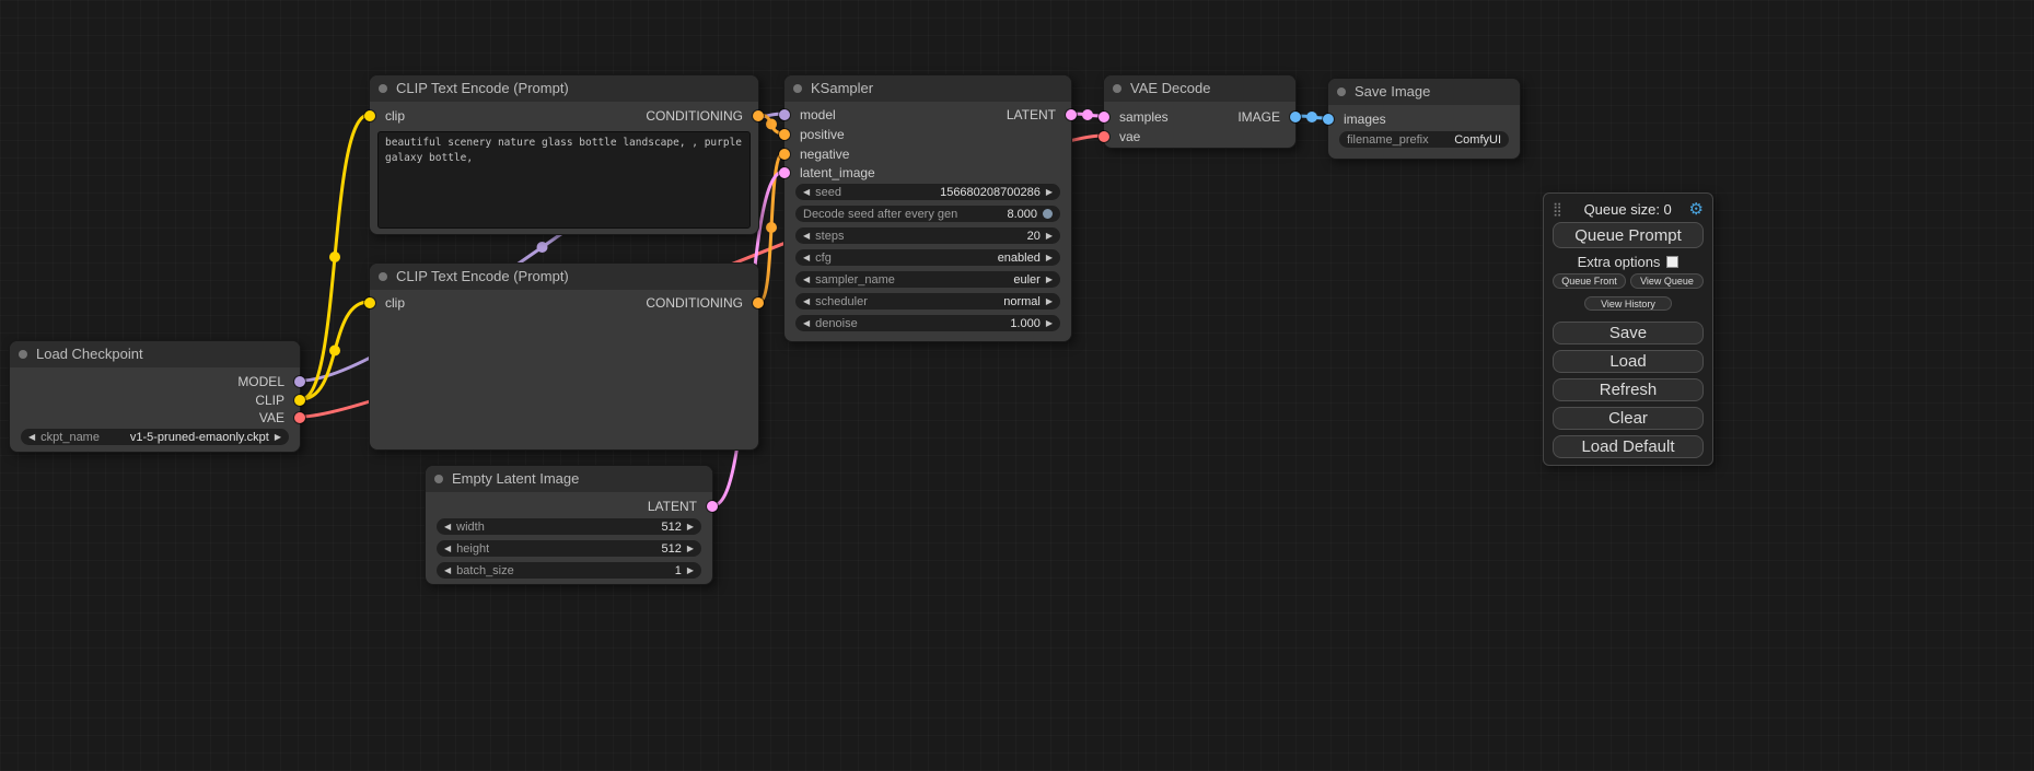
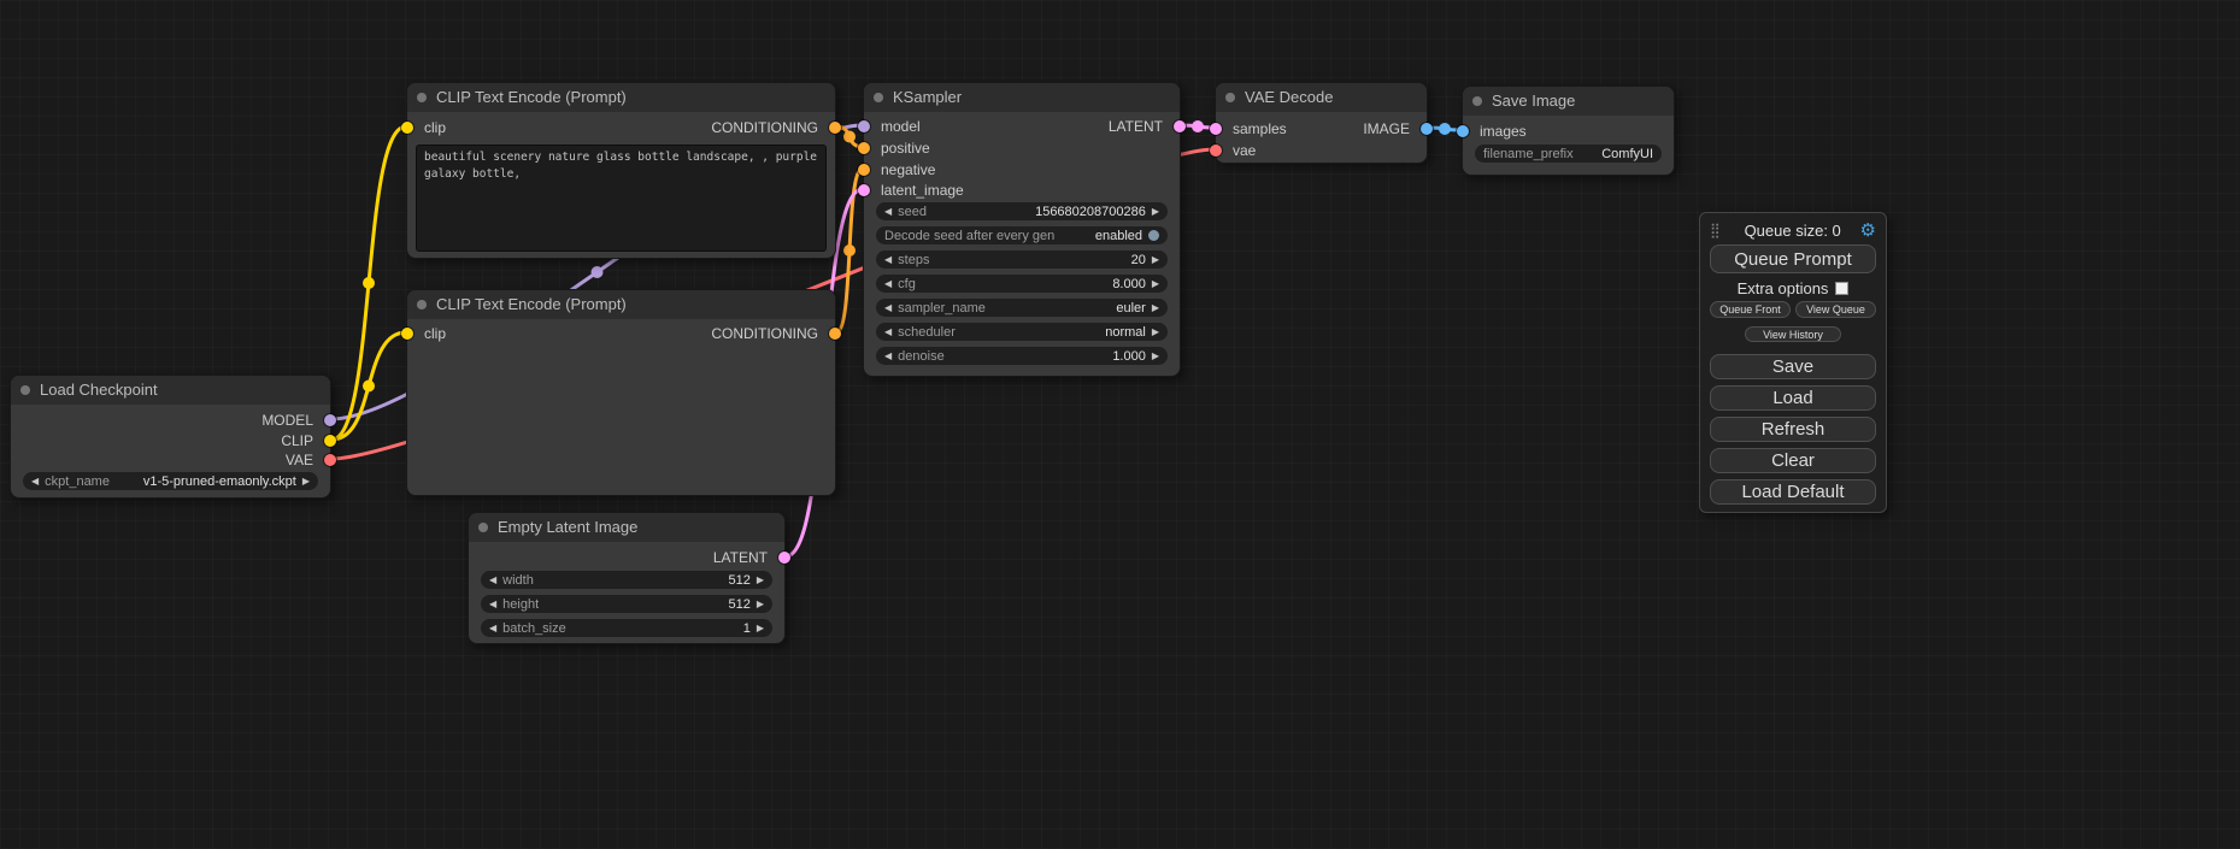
  Load Checkpoint
  MODEL
  CLIP
  VAE
  ◀
  ckpt_name
  v1-5-pruned-emaonly.ckpt
  ▶
  CLIP Text Encode (Prompt)
  clip
  CONDITIONING
  beautiful scenery nature glass bottle landscape, , purple galaxy bottle,
  CLIP Text Encode (Prompt)
  clip
  CONDITIONING
  Empty Latent Image
  LATENT
  ◀
  width
  512
  ▶
  ◀
  height
  512
  ▶
  ◀
  batch_size
  1
  ▶
  KSampler
  model
  positive
  negative
  latent_image
  LATENT
  ◀
  seed
  156680208700286
  ▶
  Decode seed after every gen
- 8.000
+ enabled
  ◀
  steps
  20
  ▶
  ◀
  cfg
- enabled
+ 8.000
  ▶
  ◀
  sampler_name
  euler
  ▶
  ◀
  scheduler
  normal
  ▶
  ◀
  denoise
  1.000
  ▶
  VAE Decode
  samples
  vae
  IMAGE
  Save Image
  images
  filename_prefix
  ComfyUI
  ⣿
  Queue size: 0
  ⚙
  Queue Prompt
  Extra options
  Queue Front
  View Queue
  View History
  Save
  Load
  Refresh
  Clear
  Load Default
